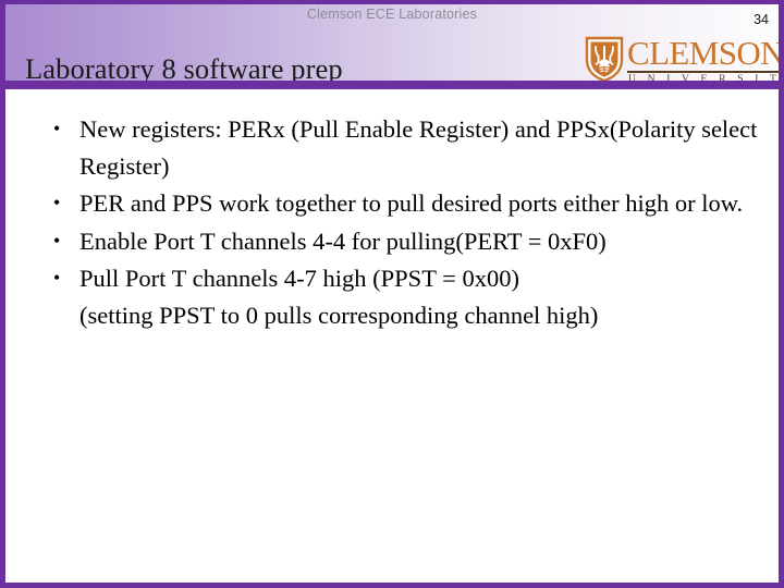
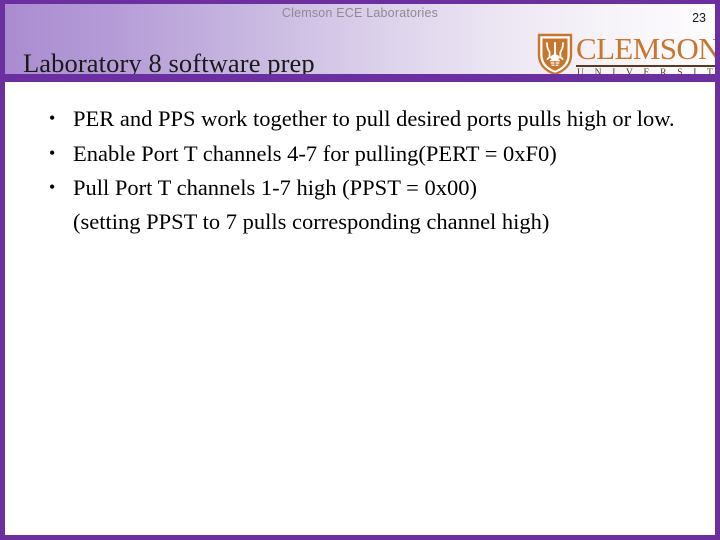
  Clemson ECE Laboratories
- 34
+ 23
  Laboratory 8 software prep
  CLEMSON
  U N I V E R S I T
- New registers: PERx (Pull Enable Register) and PPSx(Polarity select Register)
- PER and PPS work together to pull desired ports either high or low.
+ PER and PPS work together to pull desired ports pulls high or low.
- Enable Port T channels 4-4 for pulling(PERT = 0xF0)
+ Enable Port T channels 4-7 for pulling(PERT = 0xF0)
- Pull Port T channels 4-7 high (PPST = 0x00)
+ Pull Port T channels 1-7 high (PPST = 0x00)
- (setting PPST to 0 pulls corresponding channel high)
+ (setting PPST to 7 pulls corresponding channel high)
